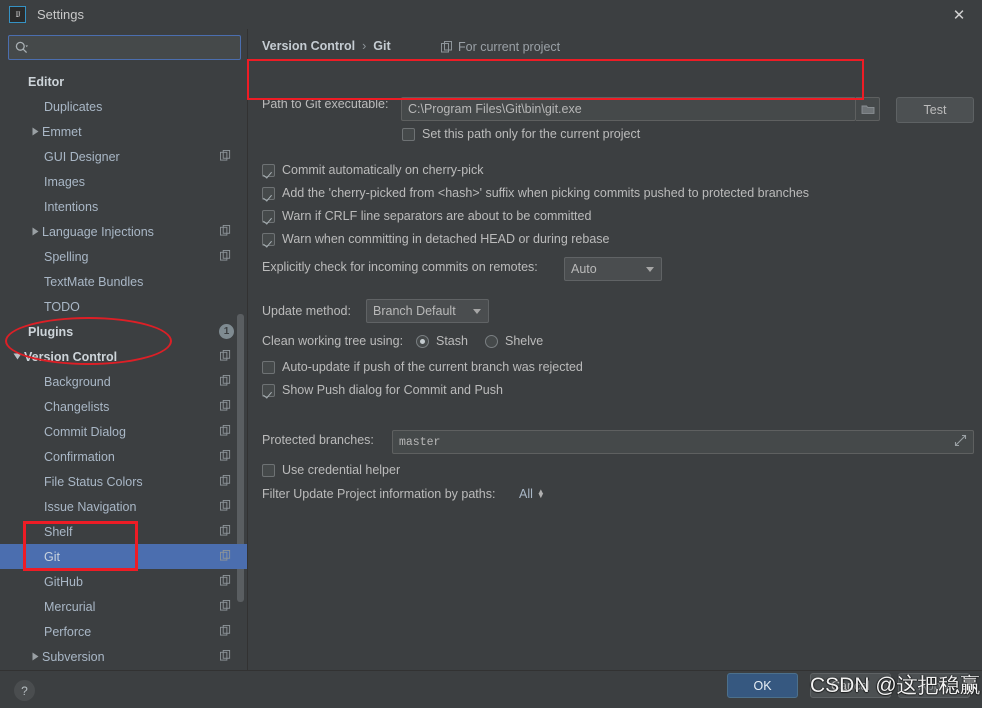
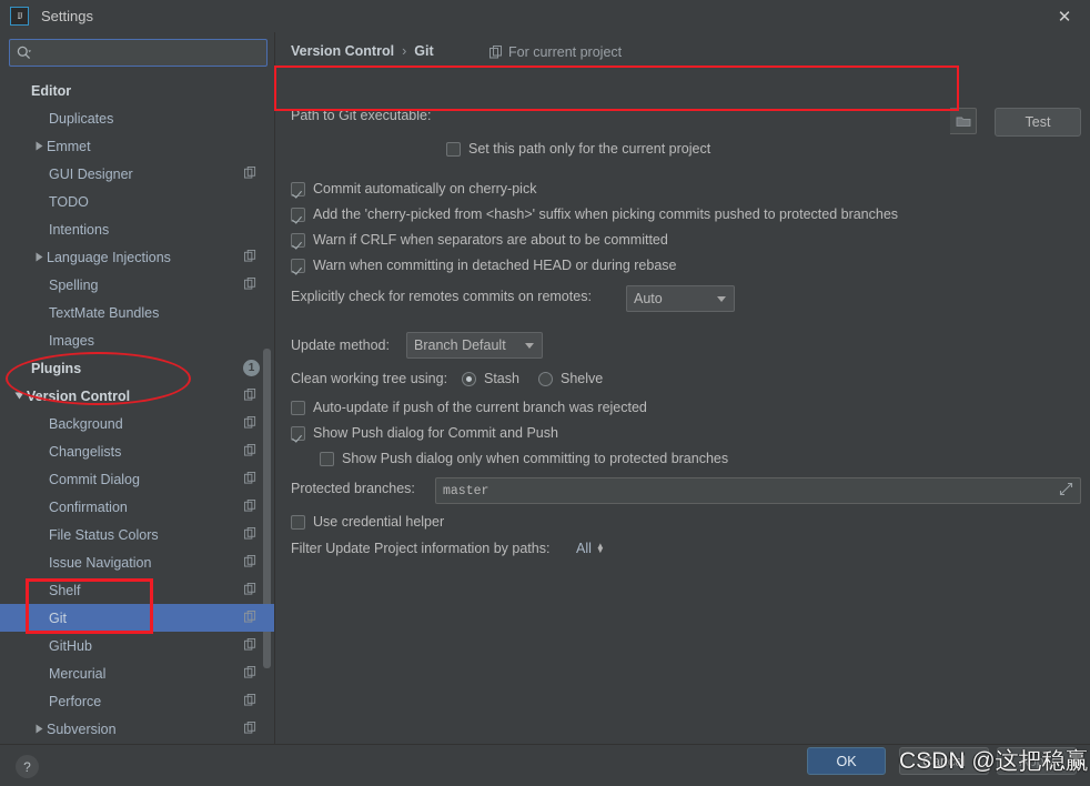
  IJ
  Settings
  ✕
  Editor
  Duplicates
  Emmet
  GUI Designer
- Images
+ TODO
  Intentions
  Language Injections
  Spelling
  TextMate Bundles
- TODO
+ Images
  Plugins
  1
  Version Control
  Background
  Changelists
  Commit Dialog
  Confirmation
  File Status Colors
  Issue Navigation
  Shelf
  Git
  GitHub
  Mercurial
  Perforce
  Subversion
  Version Control
  ›
  Git
  For current project
  Path to Git executable:
- C:\Program Files\Git\bin\git.exe
  Test
  Set this path only for the current project
  Commit automatically on cherry-pick
  Add the 'cherry-picked from <hash>' suffix when picking commits pushed to protected branches
- Warn if CRLF line separators are about to be committed
+ Warn if CRLF when separators are about to be committed
  Warn when committing in detached HEAD or during rebase
- Explicitly check for incoming commits on remotes:
+ Explicitly check for remotes commits on remotes:
  Auto
  Update method:
  Branch Default
  Clean working tree using:
  Stash
  Shelve
  Auto-update if push of the current branch was rejected
  Show Push dialog for Commit and Push
+ Show Push dialog only when committing to protected branches
  Protected branches:
  master
  Use credential helper
  Filter Update Project information by paths:
  All
  ▲
  ▼
  ?
  OK
  Cancel
  Apply
  CSDN @这把稳赢
